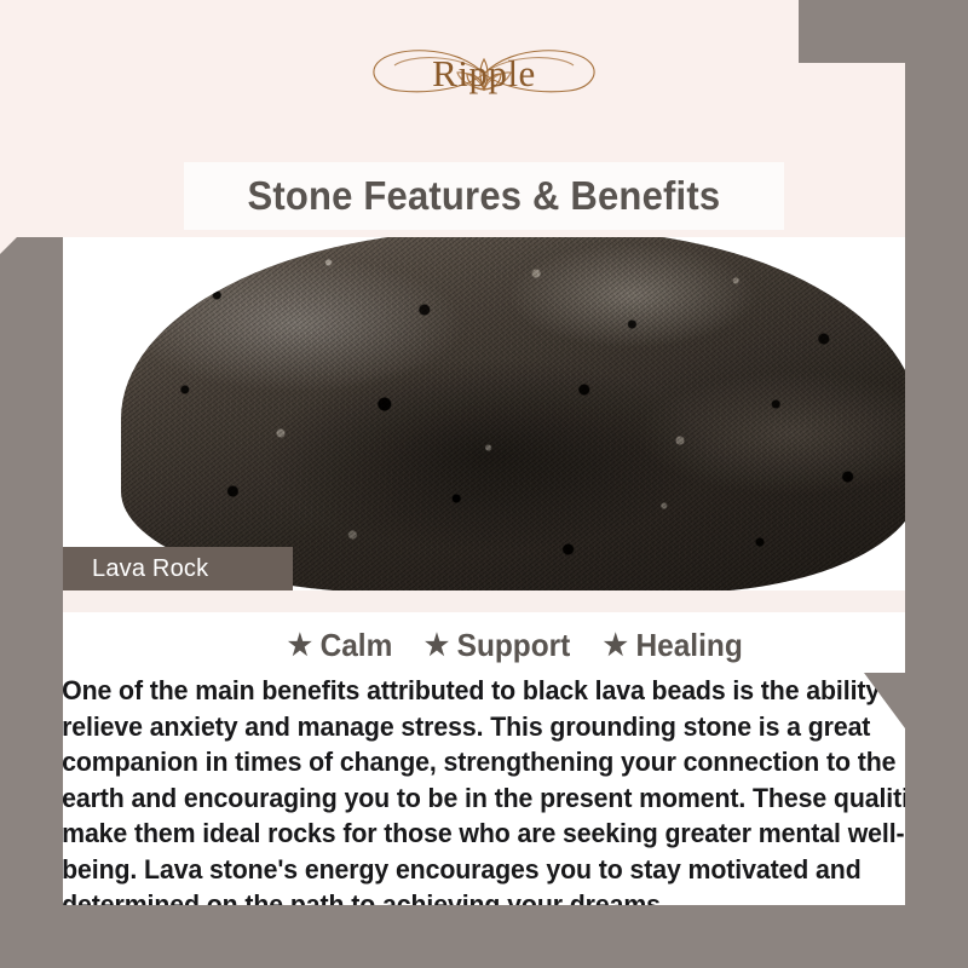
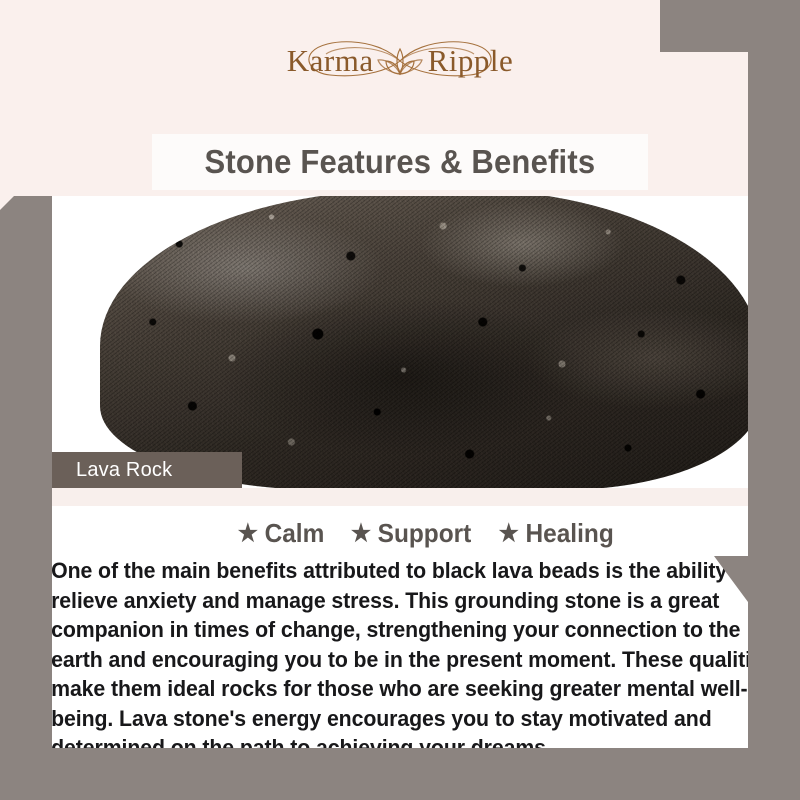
+ Karma
  Ripple
  Stone Features & Benefits
  Lava Rock
  ★
  Calm
  ★
  Support
  ★
  Healing
  One of the main benefits attributed to black lava beads is the ability relieve anxiety and manage stress. This grounding stone is a great companion in times of change, strengthening your connection to the earth and encouraging you to be in the present moment. These qualit make them ideal rocks for those who are seeking greater mental well-being. Lava stone's energy encourages you to stay motivated and
